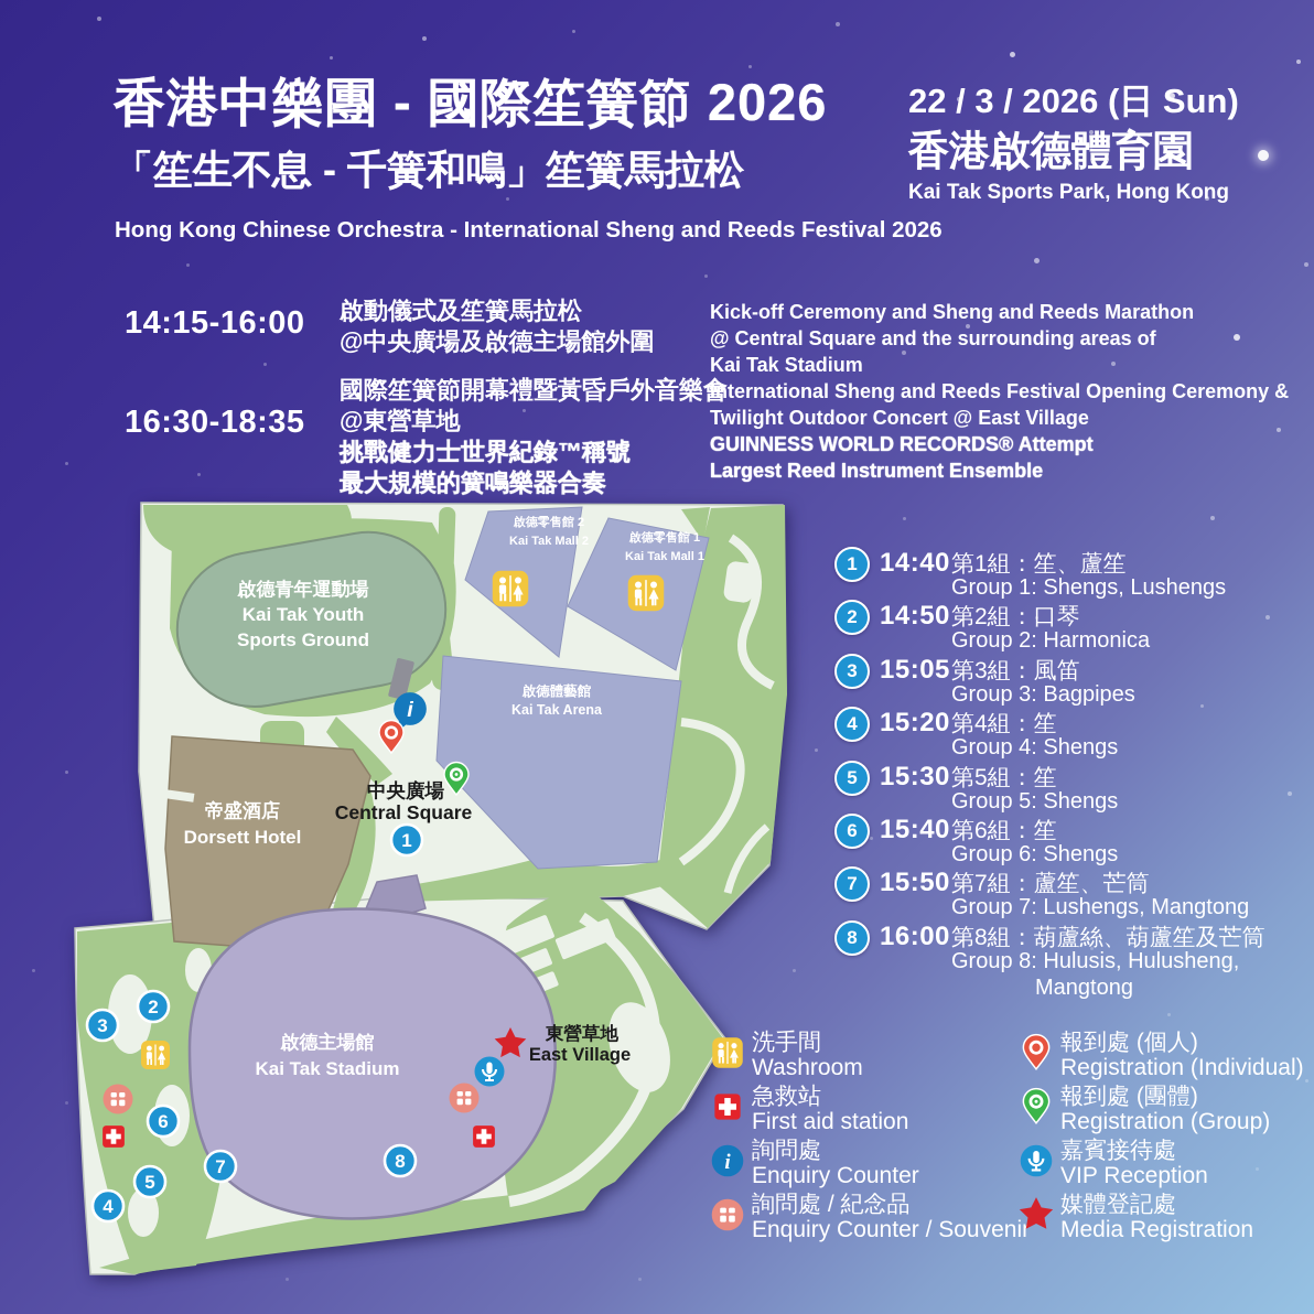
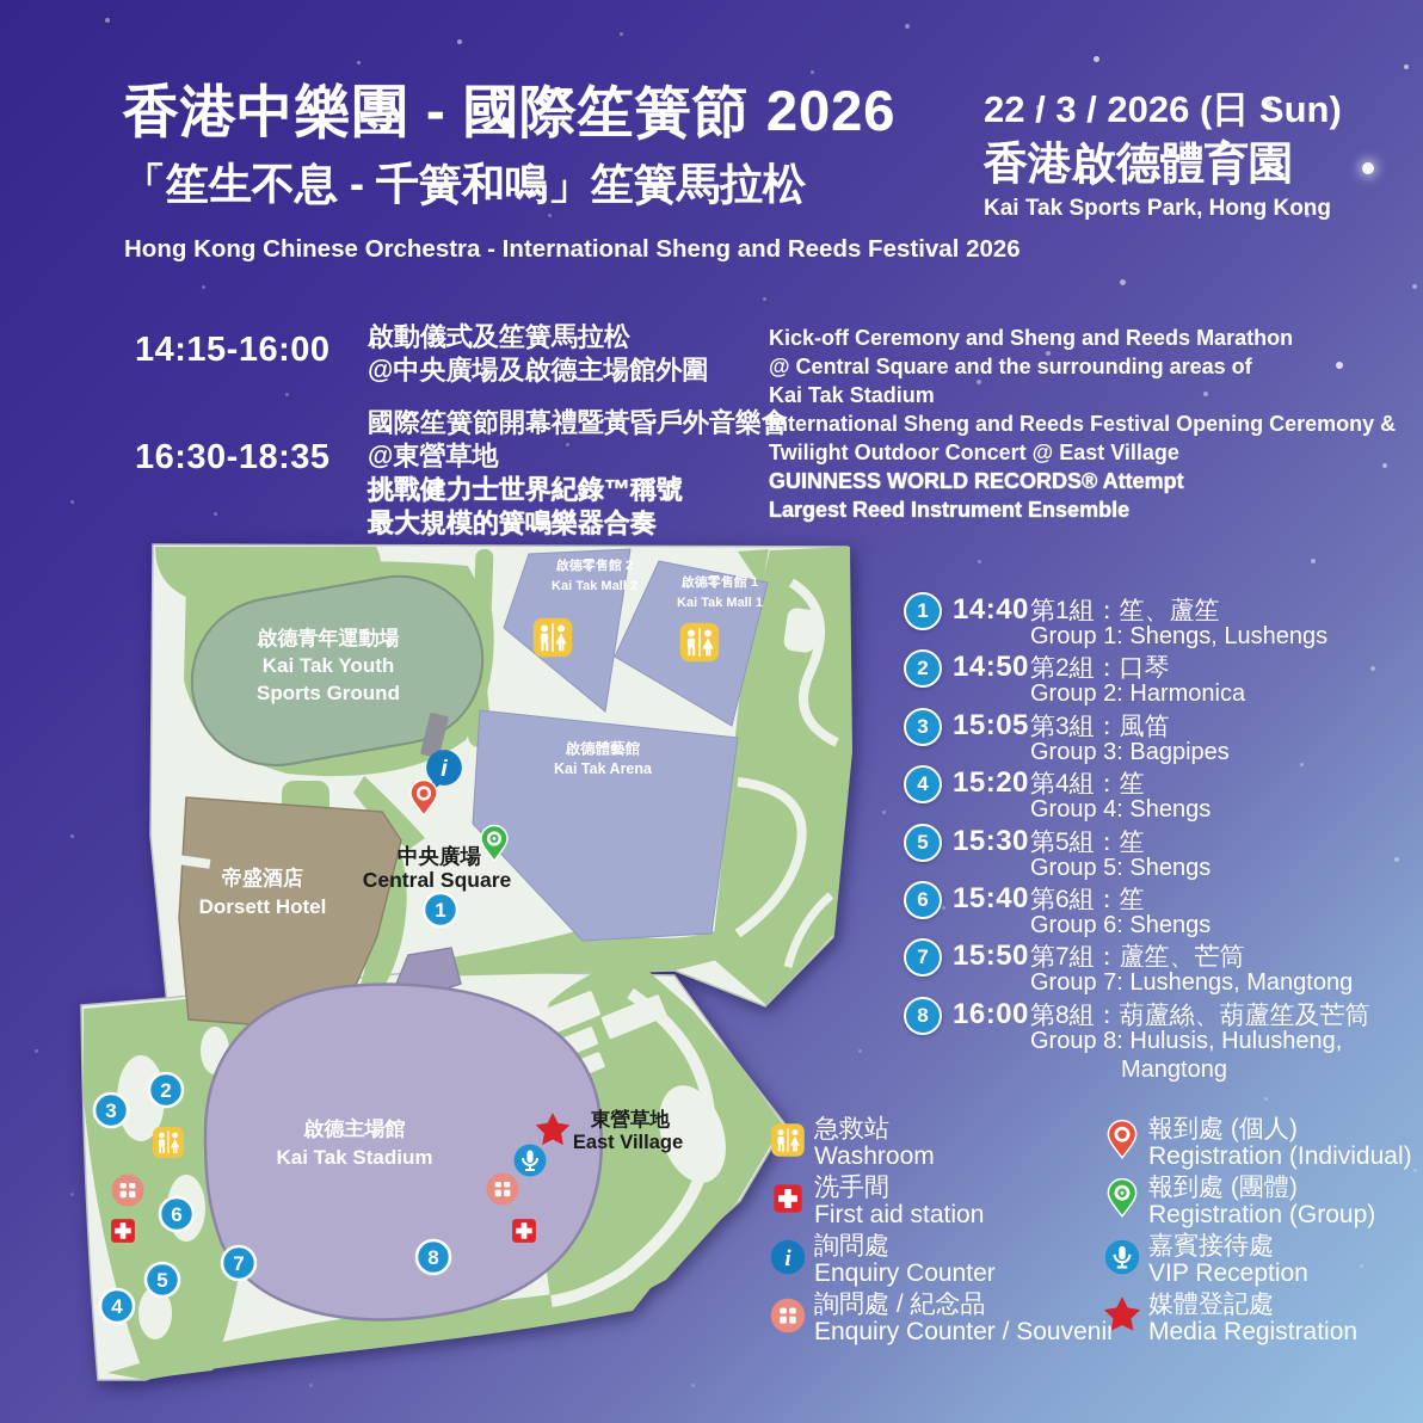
  香港中樂團 - 國際笙簧節 2026
  「笙生不息 - 千簧和鳴」笙簧馬拉松
  Hong Kong Chinese Orchestra - International Sheng and Reeds Festival 2026
  22 / 3 / 2026 (日 Sun)
  香港啟德體育園
  Kai Tak Sports Park, Hong Kong
  14:15-16:00
  啟動儀式及笙簧馬拉松
  @中央廣場及啟德主場館外圍
  Kick-off Ceremony and Sheng and Reeds Marathon
  @ Central Square and the surrounding areas of
  Kai Tak Stadium
  16:30-18:35
  國際笙簧節開幕禮暨黃昏戶外音樂會
  @東營草地
  挑戰健力士世界紀錄™稱號
  最大規模的簧鳴樂器合奏
  International Sheng and Reeds Festival Opening Ceremony &
  Twilight Outdoor Concert @ East Village
  GUINNESS WORLD RECORDS® Attempt
  Largest Reed Instrument Ensemble
  啟德青年運動場
  Kai Tak Youth
  Sports Ground
  啟德零售館 2
  Kai Tak Mall 2
  啟德零售館 1
  Kai Tak Mall 1
  啟德體藝館
  Kai Tak Arena
  帝盛酒店
  Dorsett Hotel
  中央廣場
  Central Square
  啟德主場館
  Kai Tak Stadium
  東營草地
  East Village
  1
  2
  3
  4
  5
  6
  7
  8
  i
  1
  14:40
  第1組：笙、蘆笙
  Group 1: Shengs, Lushengs
  2
  14:50
  第2組：口琴
  Group 2: Harmonica
  3
  15:05
  第3組：風笛
  Group 3: Bagpipes
  4
  15:20
  第4組：笙
  Group 4: Shengs
  5
  15:30
  第5組：笙
  Group 5: Shengs
  6
  15:40
  第6組：笙
  Group 6: Shengs
  7
  15:50
  第7組：蘆笙、芒筒
  Group 7: Lushengs, Mangtong
  8
  16:00
  第8組：葫蘆絲、葫蘆笙及芒筒
  Group 8: Hulusis, Hulusheng,
  Mangtong
- 洗手間
+ 急救站
  Washroom
- 急救站
+ 洗手間
  First aid station
  i
  詢問處
  Enquiry Counter
  詢問處 / 紀念品
  Enquiry Counter / Souvenir
  報到處 (個人)
  Registration (Individual)
  報到處 (團體)
  Registration (Group)
  嘉賓接待處
  VIP Reception
  媒體登記處
  Media Registration
